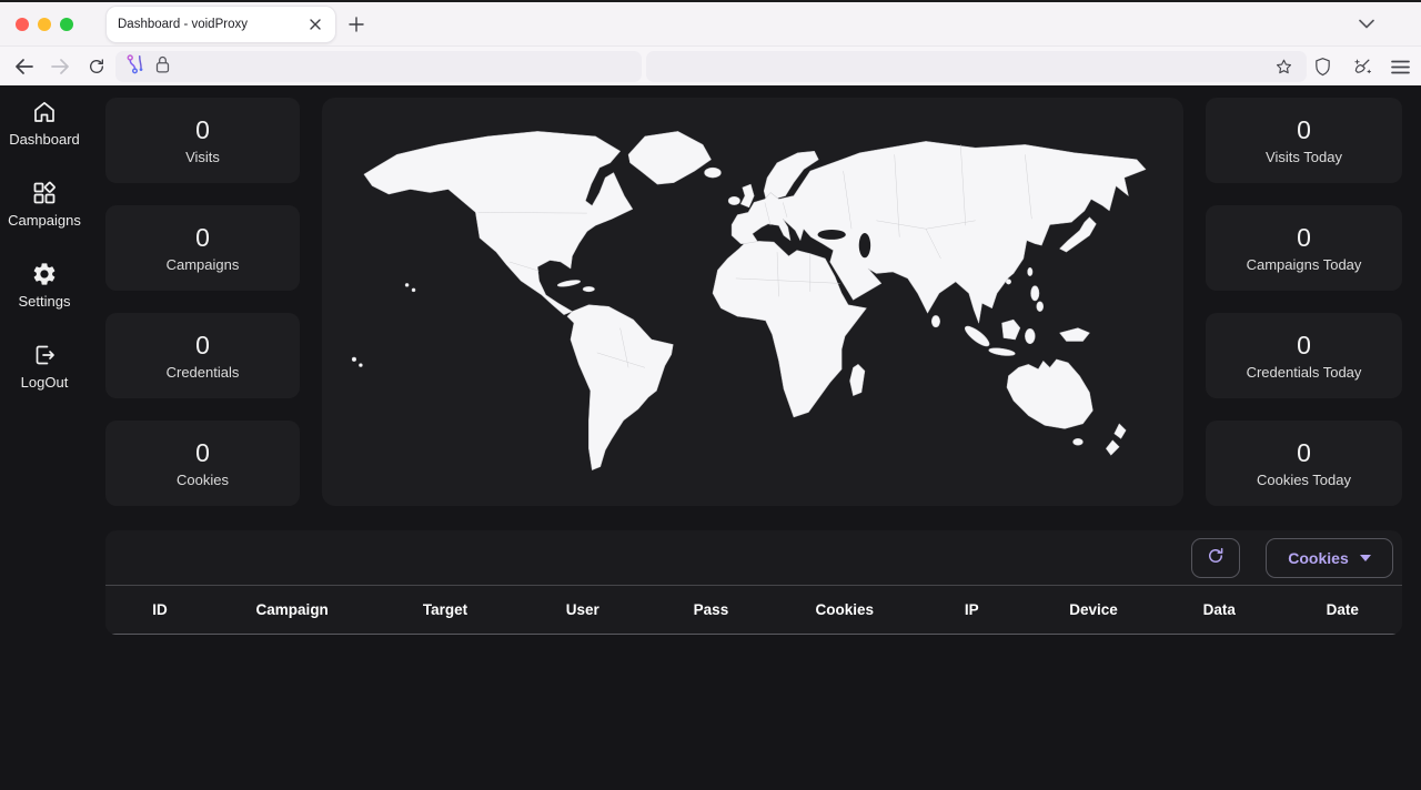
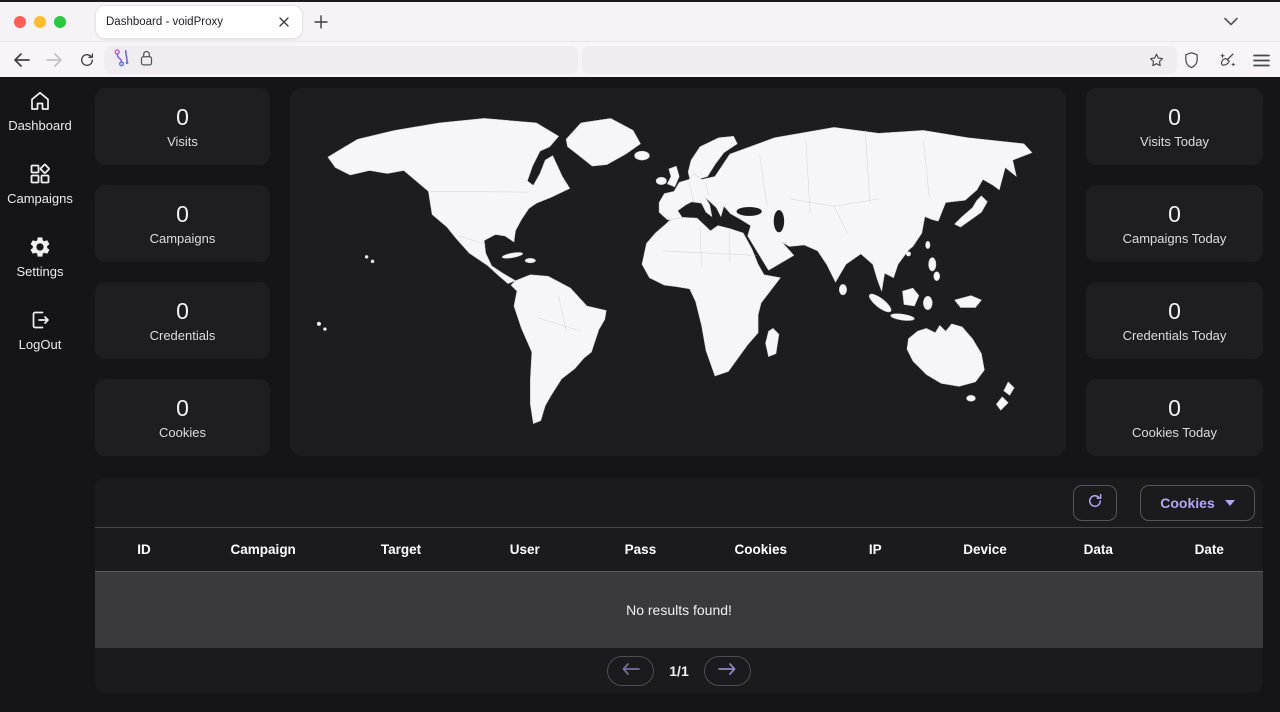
  Dashboard - voidProxy
  Dashboard
  Campaigns
  Settings
  LogOut
  0
  Visits
  0
  Campaigns
  0
  Credentials
  0
  Cookies
  0
  Visits Today
  0
  Campaigns Today
  0
  Credentials Today
  0
  Cookies Today
  Cookies
  ID
  Campaign
  Target
  User
  Pass
  Cookies
  IP
  Device
  Data
  Date
+ No results found!
+ 1/1
